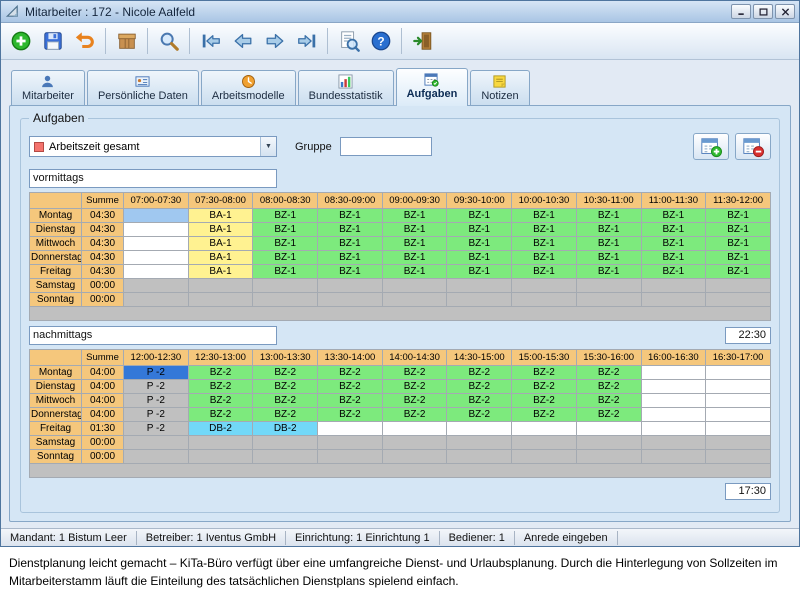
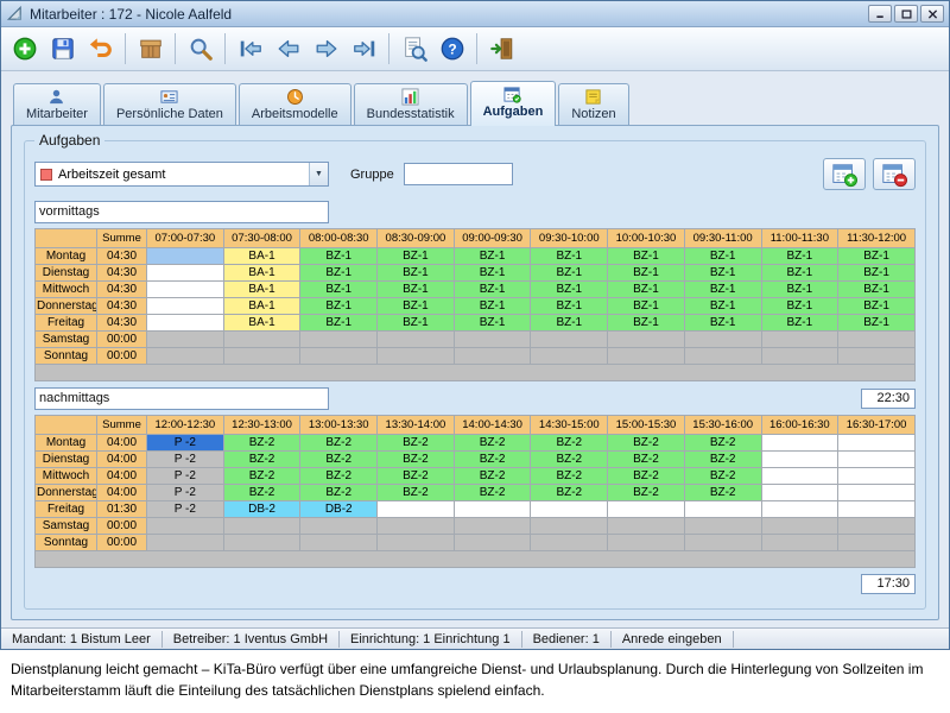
  Mitarbeiter : 172 - Nicole Aalfeld
  ?
  Mitarbeiter
  Persönliche Daten
  Arbeitsmodelle
  Bundesstatistik
  Aufgaben
  Notizen
  Aufgaben
  Arbeitszeit gesamt
  Gruppe
  vormittags
- 	Summe	07:00-07:30	07:30-08:00	08:00-08:30	08:30-09:00	09:00-09:30	09:30-10:00	10:00-10:30	10:30-11:00	11:00-11:30	11:30-12:00
+ 	Summe	07:00-07:30	07:30-08:00	08:00-08:30	08:30-09:00	09:00-09:30	09:30-10:00	10:00-10:30	09:30-11:00	11:00-11:30	11:30-12:00
  Montag	04:30		BA-1	BZ-1	BZ-1	BZ-1	BZ-1	BZ-1	BZ-1	BZ-1	BZ-1
  Dienstag	04:30		BA-1	BZ-1	BZ-1	BZ-1	BZ-1	BZ-1	BZ-1	BZ-1	BZ-1
  Mittwoch	04:30		BA-1	BZ-1	BZ-1	BZ-1	BZ-1	BZ-1	BZ-1	BZ-1	BZ-1
  Donnerstag	04:30		BA-1	BZ-1	BZ-1	BZ-1	BZ-1	BZ-1	BZ-1	BZ-1	BZ-1
  Freitag	04:30		BA-1	BZ-1	BZ-1	BZ-1	BZ-1	BZ-1	BZ-1	BZ-1	BZ-1
  Samstag	00:00
  Sonntag	00:00
  nachmittags
  22:30
  	Summe	12:00-12:30	12:30-13:00	13:00-13:30	13:30-14:00	14:00-14:30	14:30-15:00	15:00-15:30	15:30-16:00	16:00-16:30	16:30-17:00
  Montag	04:00	P -2	BZ-2	BZ-2	BZ-2	BZ-2	BZ-2	BZ-2	BZ-2
  Dienstag	04:00	P -2	BZ-2	BZ-2	BZ-2	BZ-2	BZ-2	BZ-2	BZ-2
  Mittwoch	04:00	P -2	BZ-2	BZ-2	BZ-2	BZ-2	BZ-2	BZ-2	BZ-2
  Donnerstag	04:00	P -2	BZ-2	BZ-2	BZ-2	BZ-2	BZ-2	BZ-2	BZ-2
  Freitag	01:30	P -2	DB-2	DB-2
  Samstag	00:00
  Sonntag	00:00
  17:30
  Mandant: 1 Bistum Leer
  Betreiber: 1 Iventus GmbH
  Einrichtung: 1 Einrichtung 1
  Bediener: 1
  Anrede eingeben
  Dienstplanung leicht gemacht – KiTa-Büro verfügt über eine umfangreiche Dienst- und Urlaubsplanung. Durch die Hinterlegung von Sollzeiten im Mitarbeiterstamm läuft die Einteilung des tatsächlichen Dienstplans spielend einfach.
